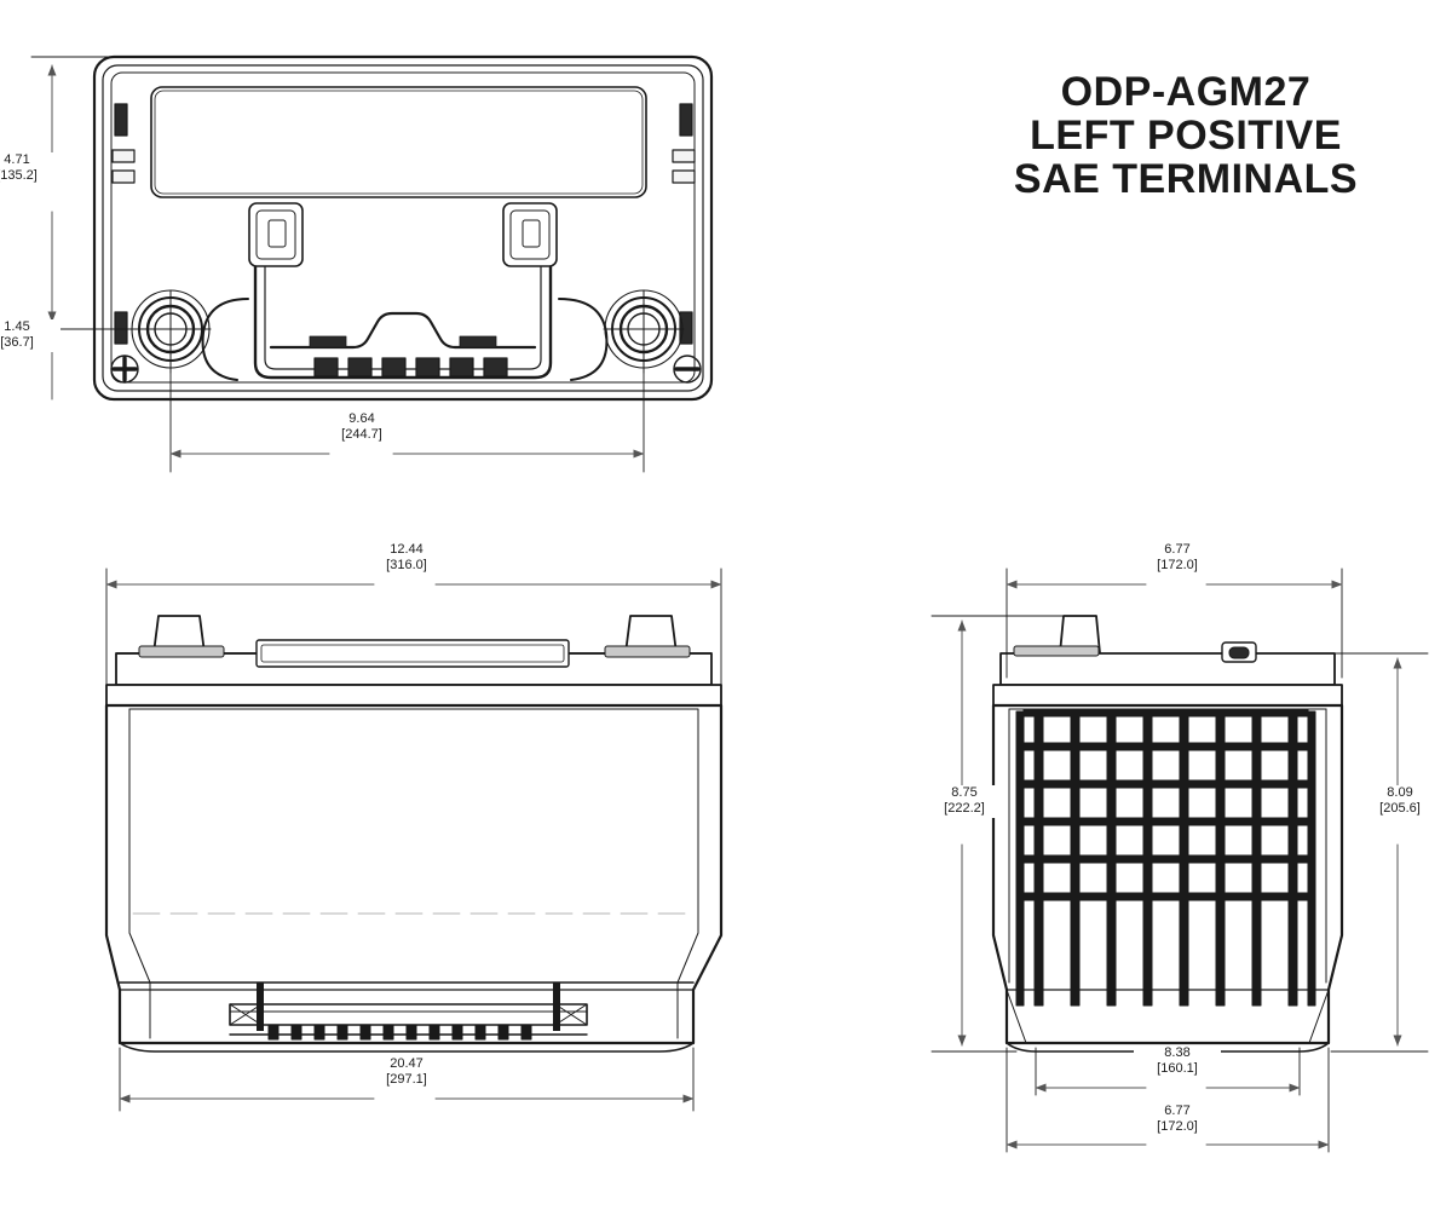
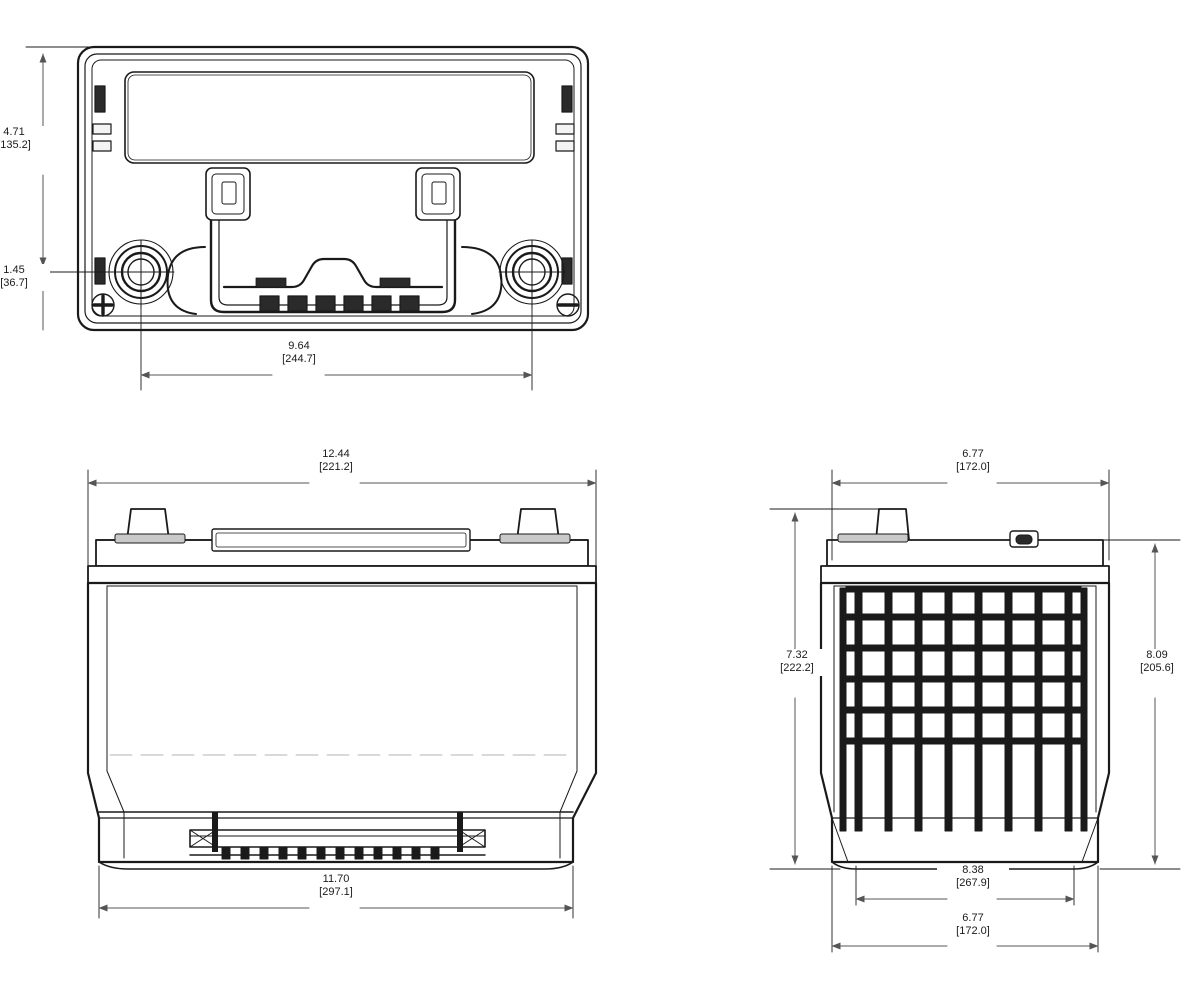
- ODP-AGM27
- LEFT POSITIVE
- SAE TERMINALS
  4.71
  135.2]
  1.45
  [36.7]
  9.64
  [244.7]
  12.44
- [316.0]
+ [221.2]
- 20.47
+ 11.70
  [297.1]
- 8.75
+ 7.32
  [222.2]
  8.09
  [205.6]
  6.77
  [172.0]
  8.38
- [160.1]
+ [267.9]
  6.77
  [172.0]
